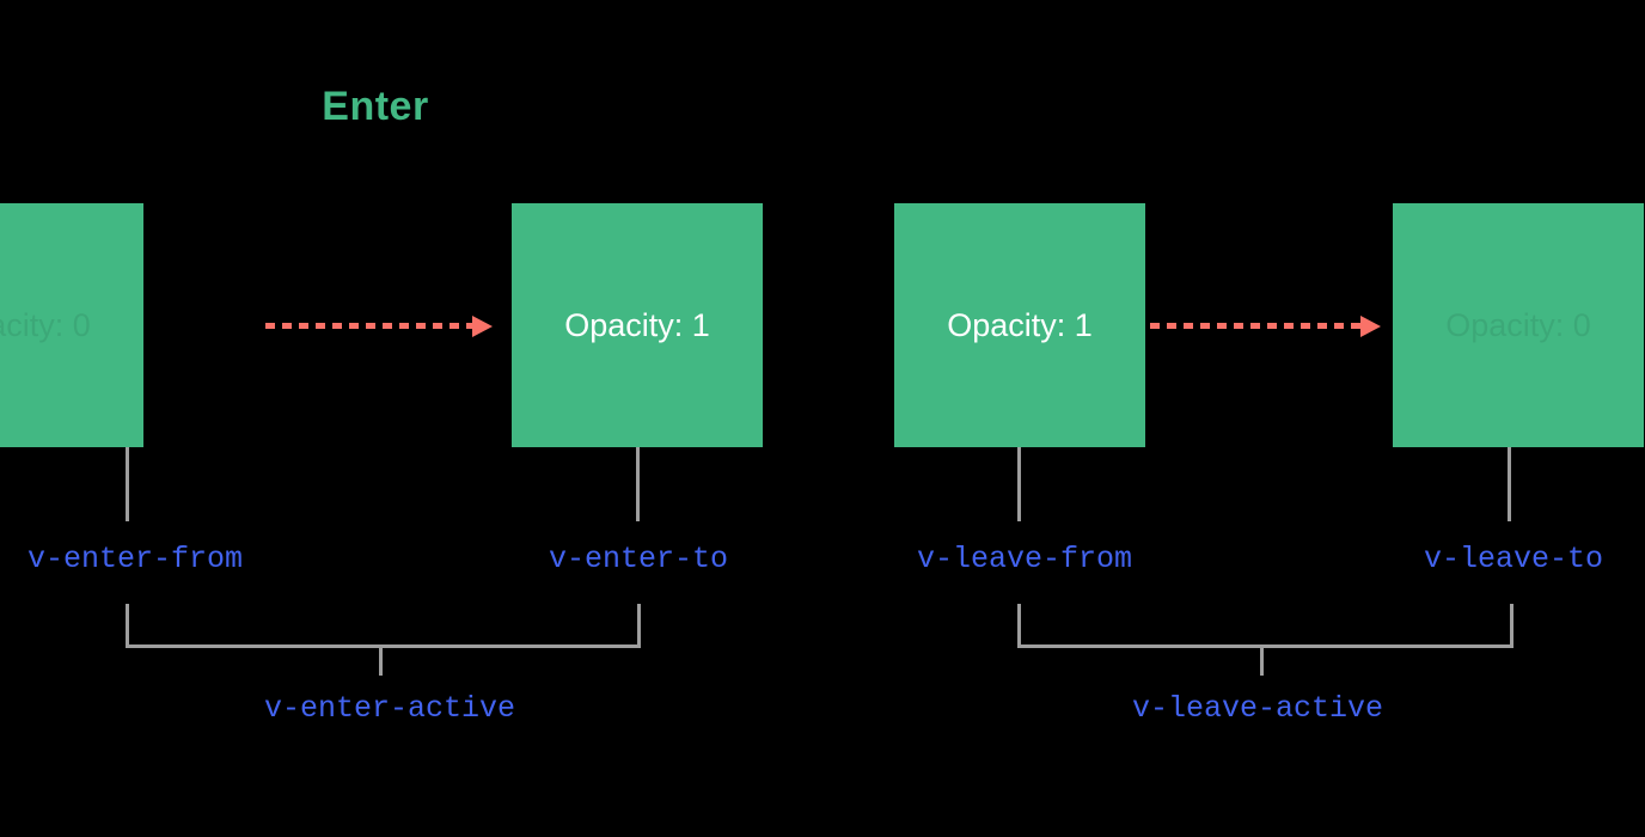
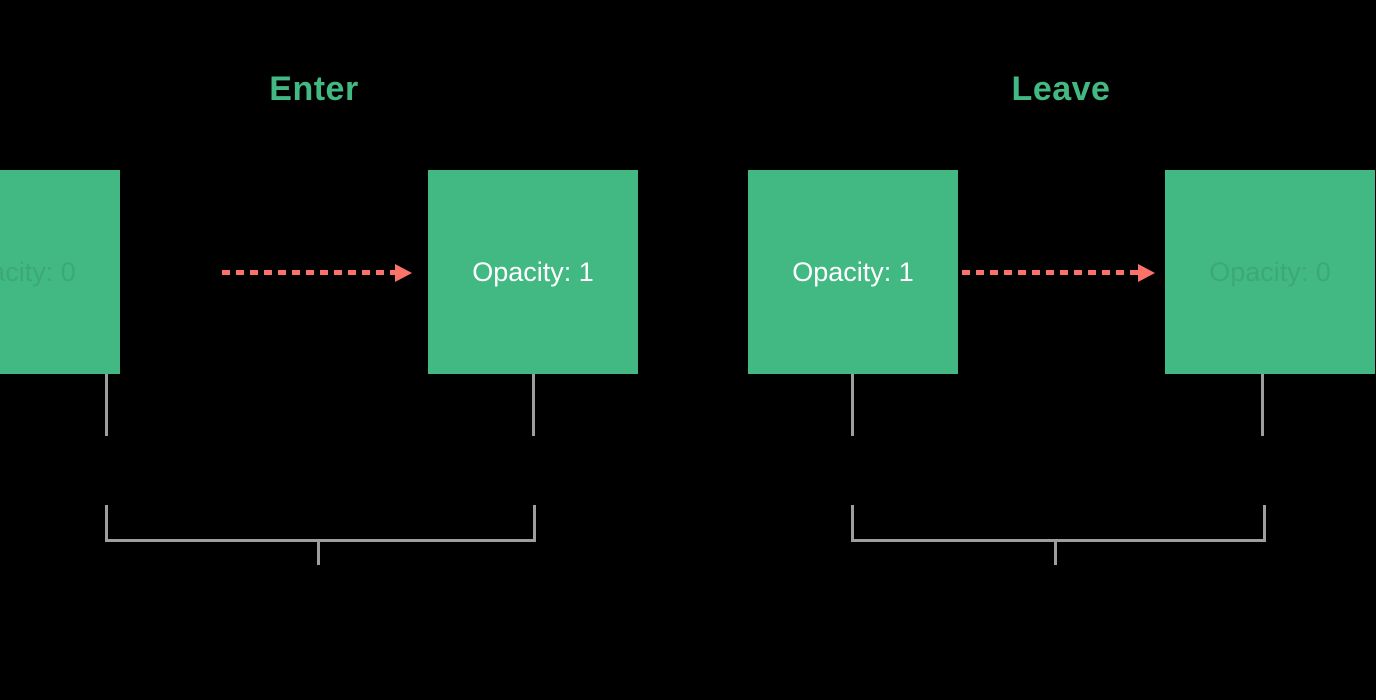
  Enter
+ Leave
  Opacity: 1
  Opacity: 1
- v-enter-from
- v-enter-to
- v-leave-from
- v-leave-to
- v-enter-active
- v-leave-active
